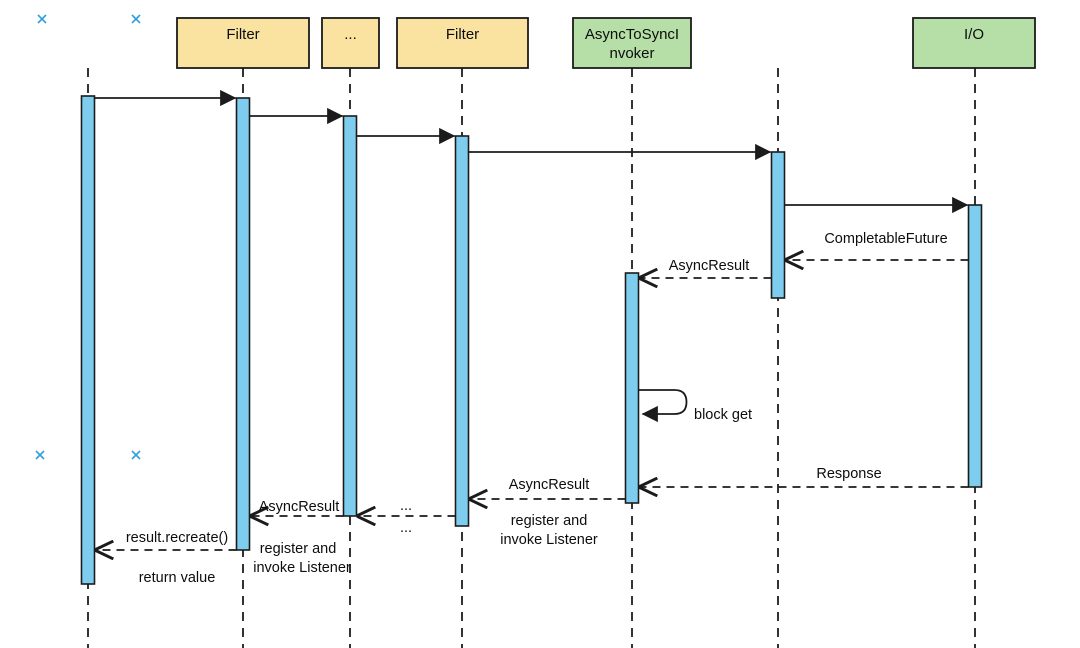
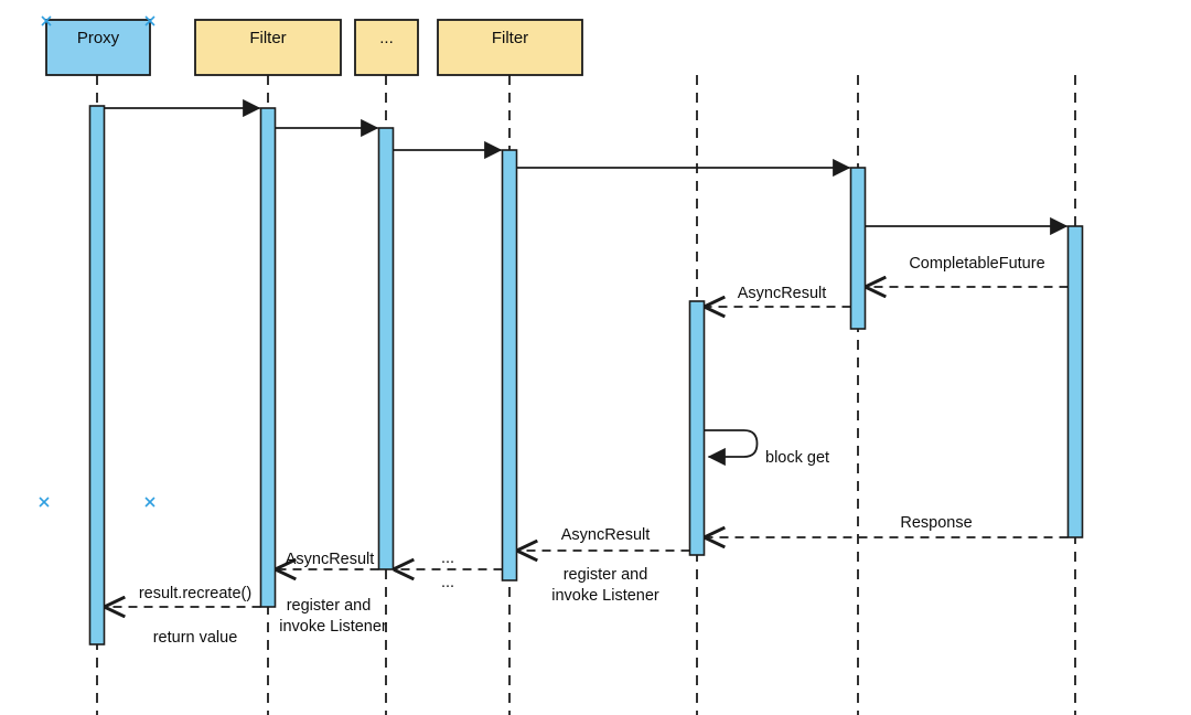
+ Proxy
  Filter
  ...
  Filter
- AsyncToSyncI
- nvoker
- I/O
  CompletableFuture
  AsyncResult
  block get
  Response
  AsyncResult
  ...
  AsyncResult
  result.recreate()
  register and
  invoke Listener
  register and
  invoke Listener
  return value
  ...
